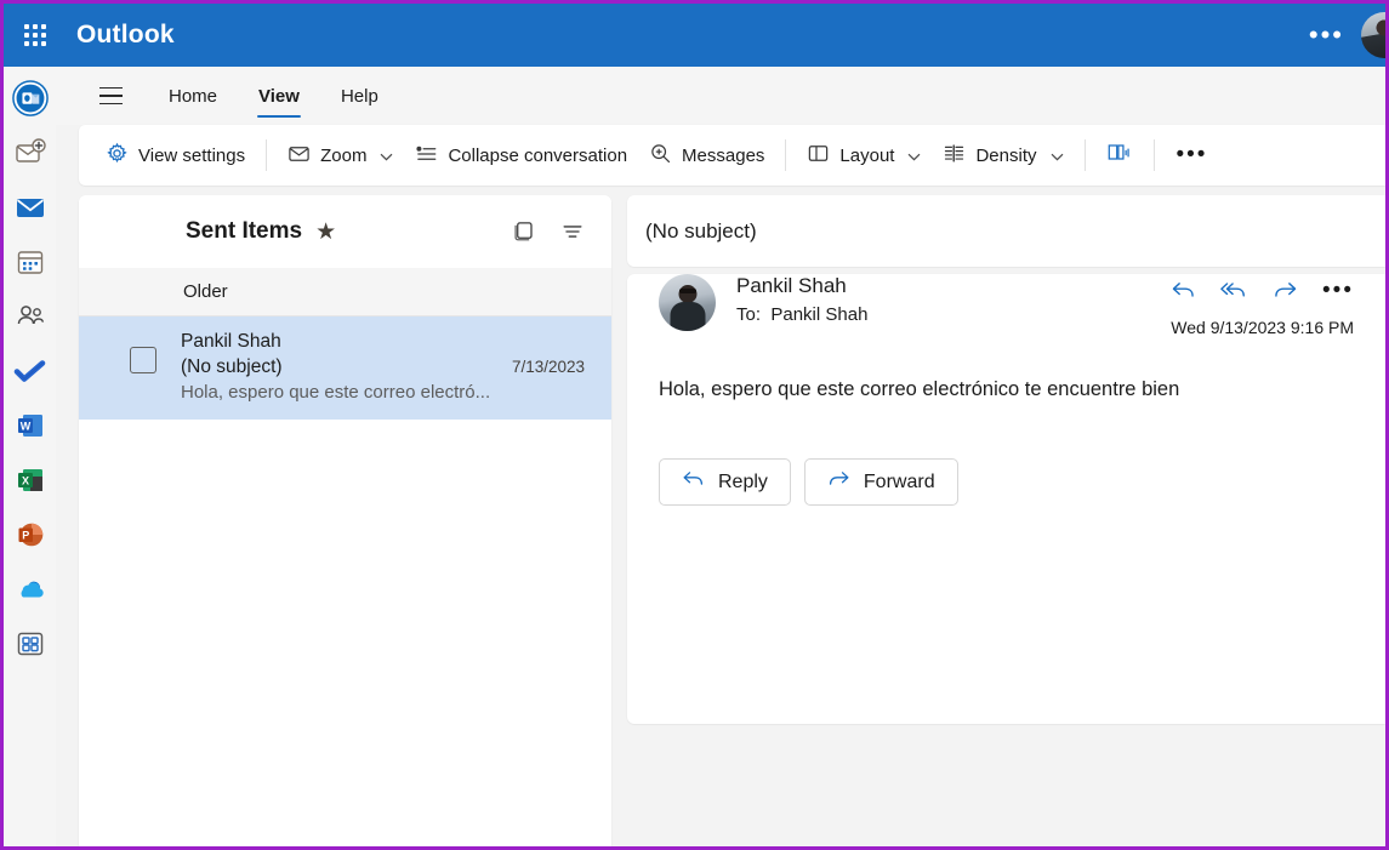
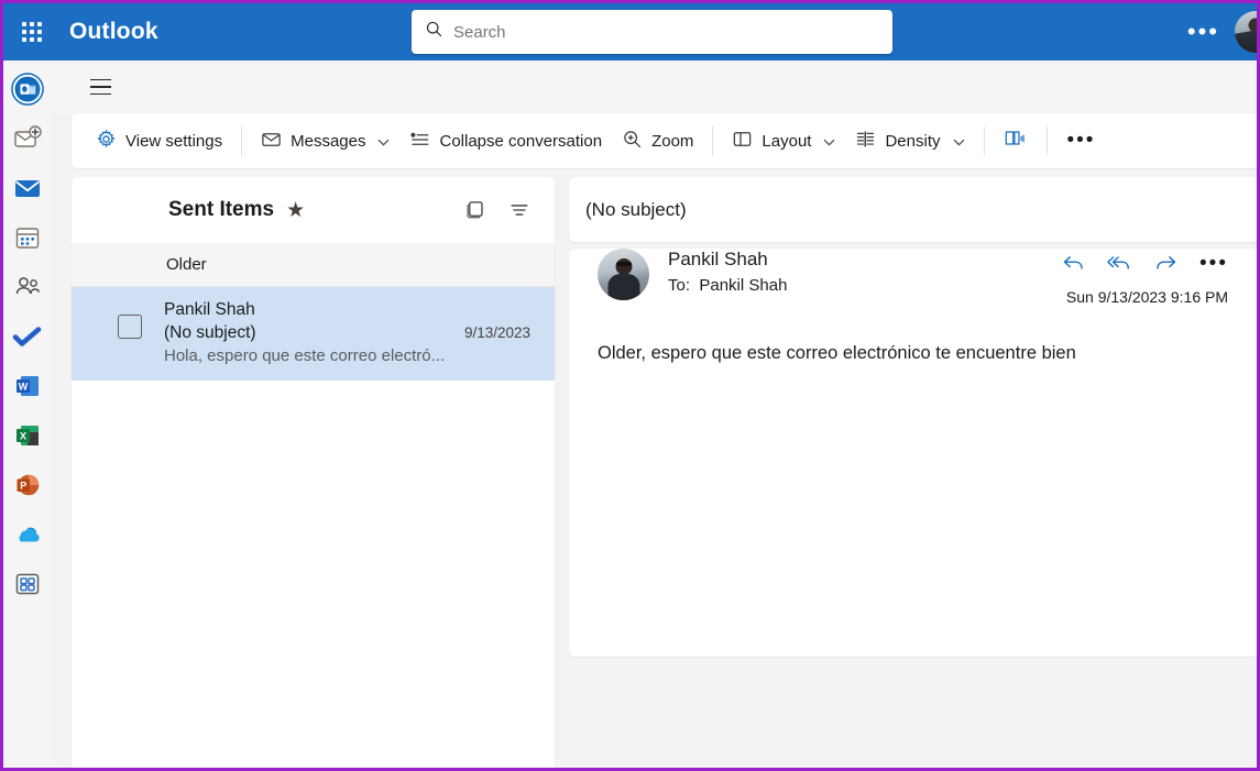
  Outlook
+ Search
  •••
  W
  X
  P
- Home
- View
- Help
  View settings
- Zoom
+ Messages
  Collapse conversation
- Messages
+ Zoom
  Layout
  Density
  •••
  Sent Items
  ★
  Older
  Pankil Shah
  (No subject)
- 7/13/2023
+ 9/13/2023
  Hola, espero que este correo electró...
  (No subject)
  Pankil Shah
  To: Pankil Shah
  •••
- Wed 9/13/2023 9:16 PM
+ Sun 9/13/2023 9:16 PM
- Hola, espero que este correo electrónico te encuentre bien
+ Older, espero que este correo electrónico te encuentre bien
- Reply
- Forward
